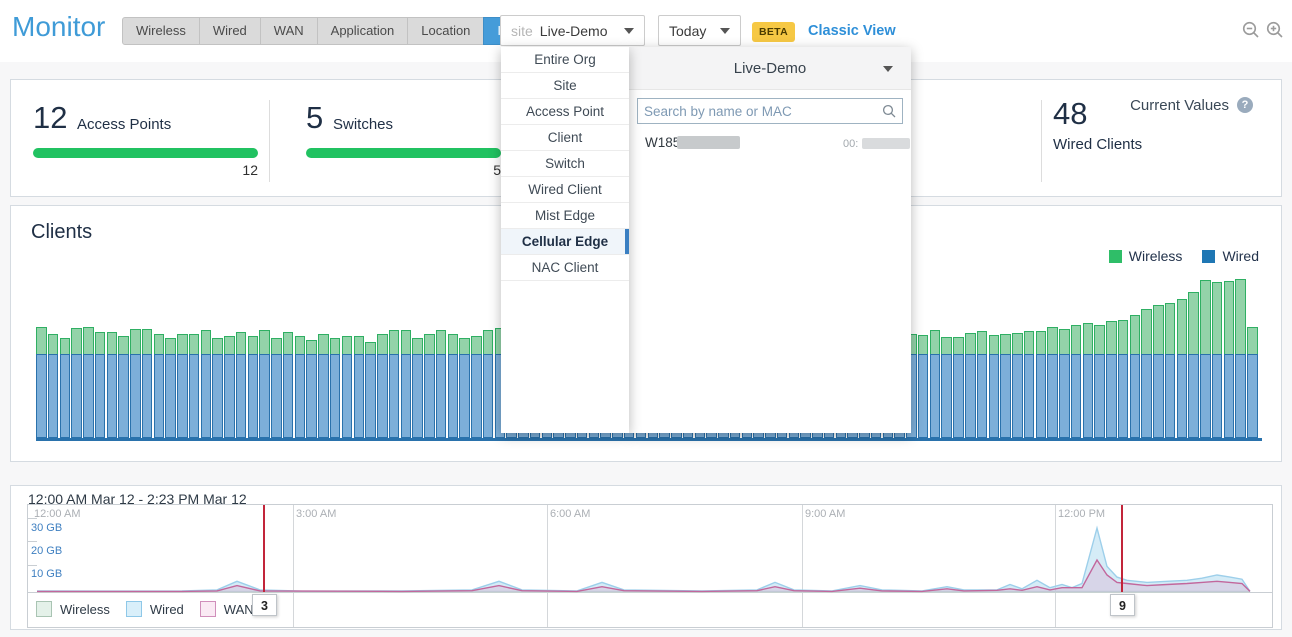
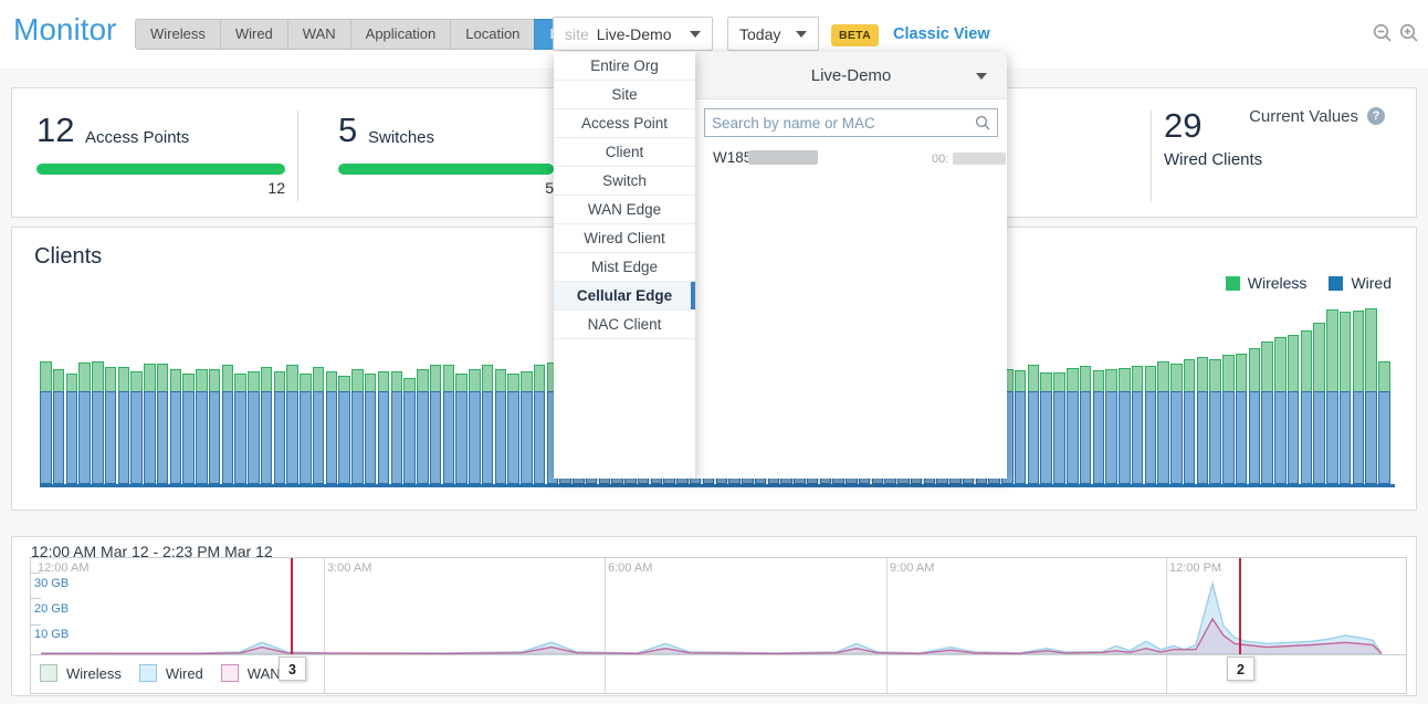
  Monitor
  Wireless
  Wired
  WAN
  Application
  Location
  site
  Live-Demo
  Today
  BETA
  Classic View
  12
  Access Points
  12
  5
  Switches
  5
- 48
+ 29
  Wired Clients
  Current Values
  ?
  Clients
  Wireless
  Wired
  12:00 AM Mar 12 - 2:23 PM Mar 12
  12:00 AM
  3:00 AM
  6:00 AM
  9:00 AM
  12:00 PM
  30 GB
  20 GB
  10 GB
  Wireless
  Wired
  WAN
  3
- 9
+ 2
  Entire Org
  Site
  Access Point
  Client
  Switch
+ WAN Edge
  Wired Client
  Mist Edge
  Cellular Edge
  NAC Client
  Live-Demo
  Search by name or MAC
  W18
  00:
